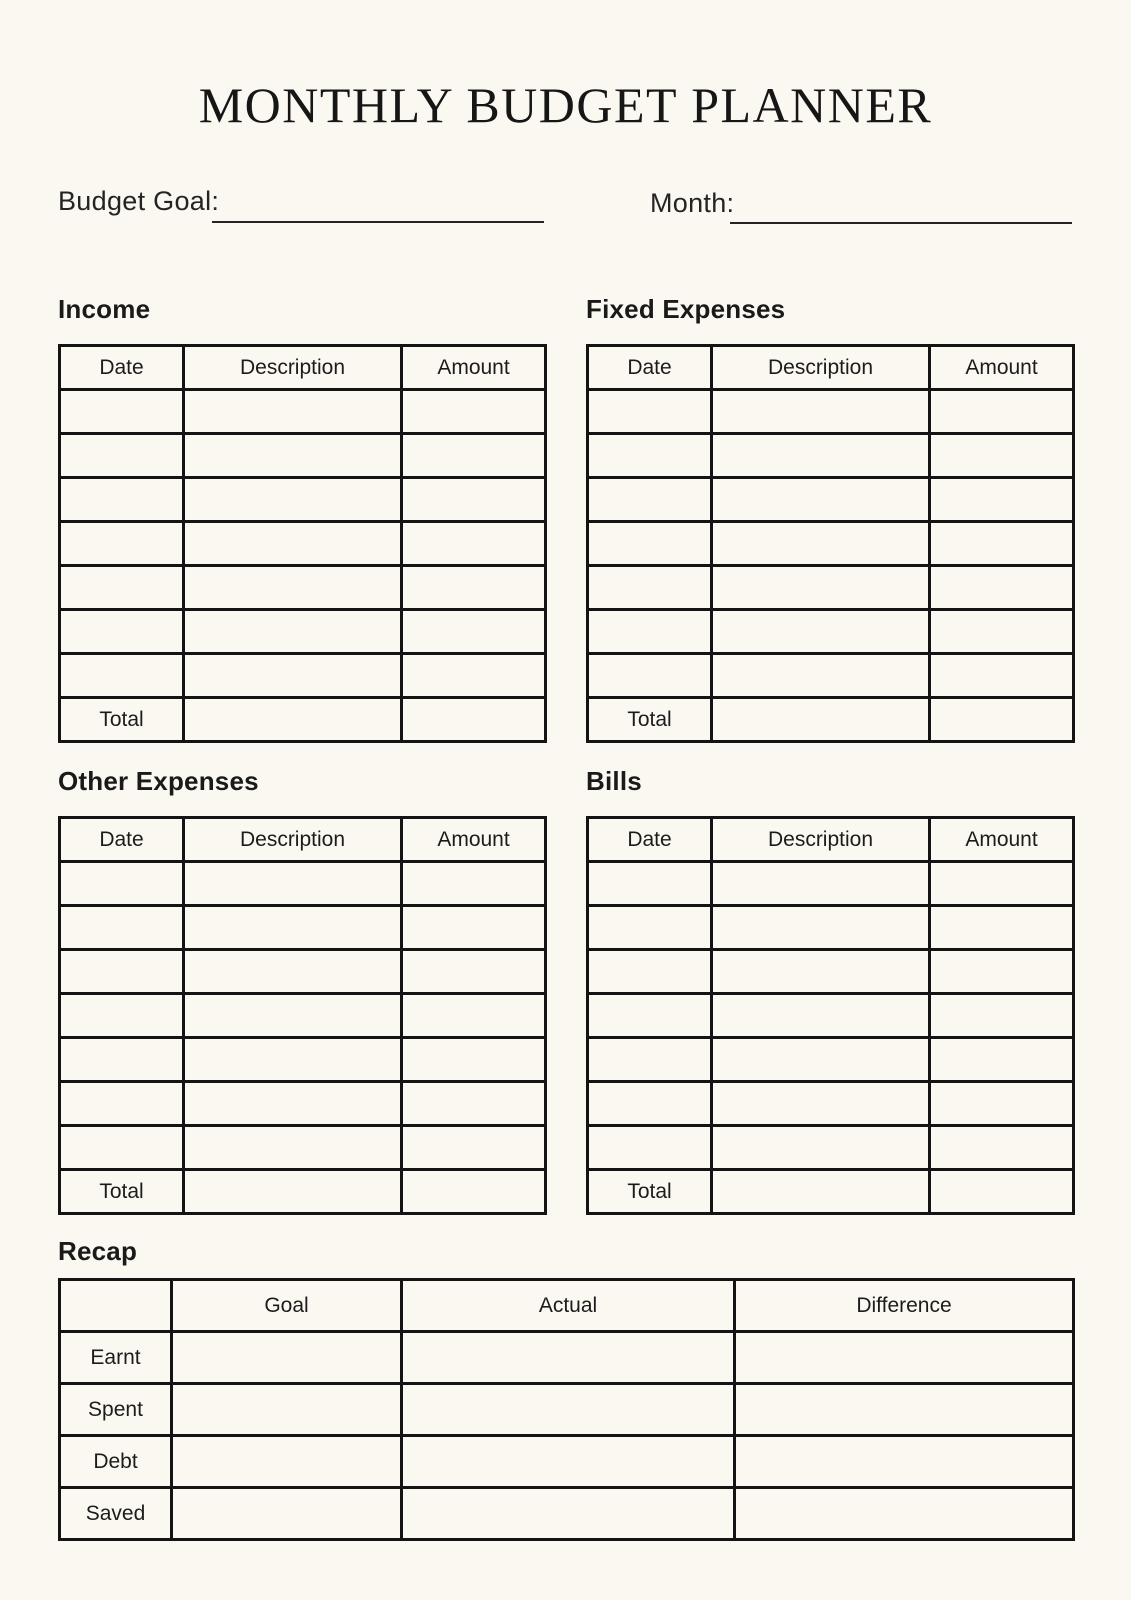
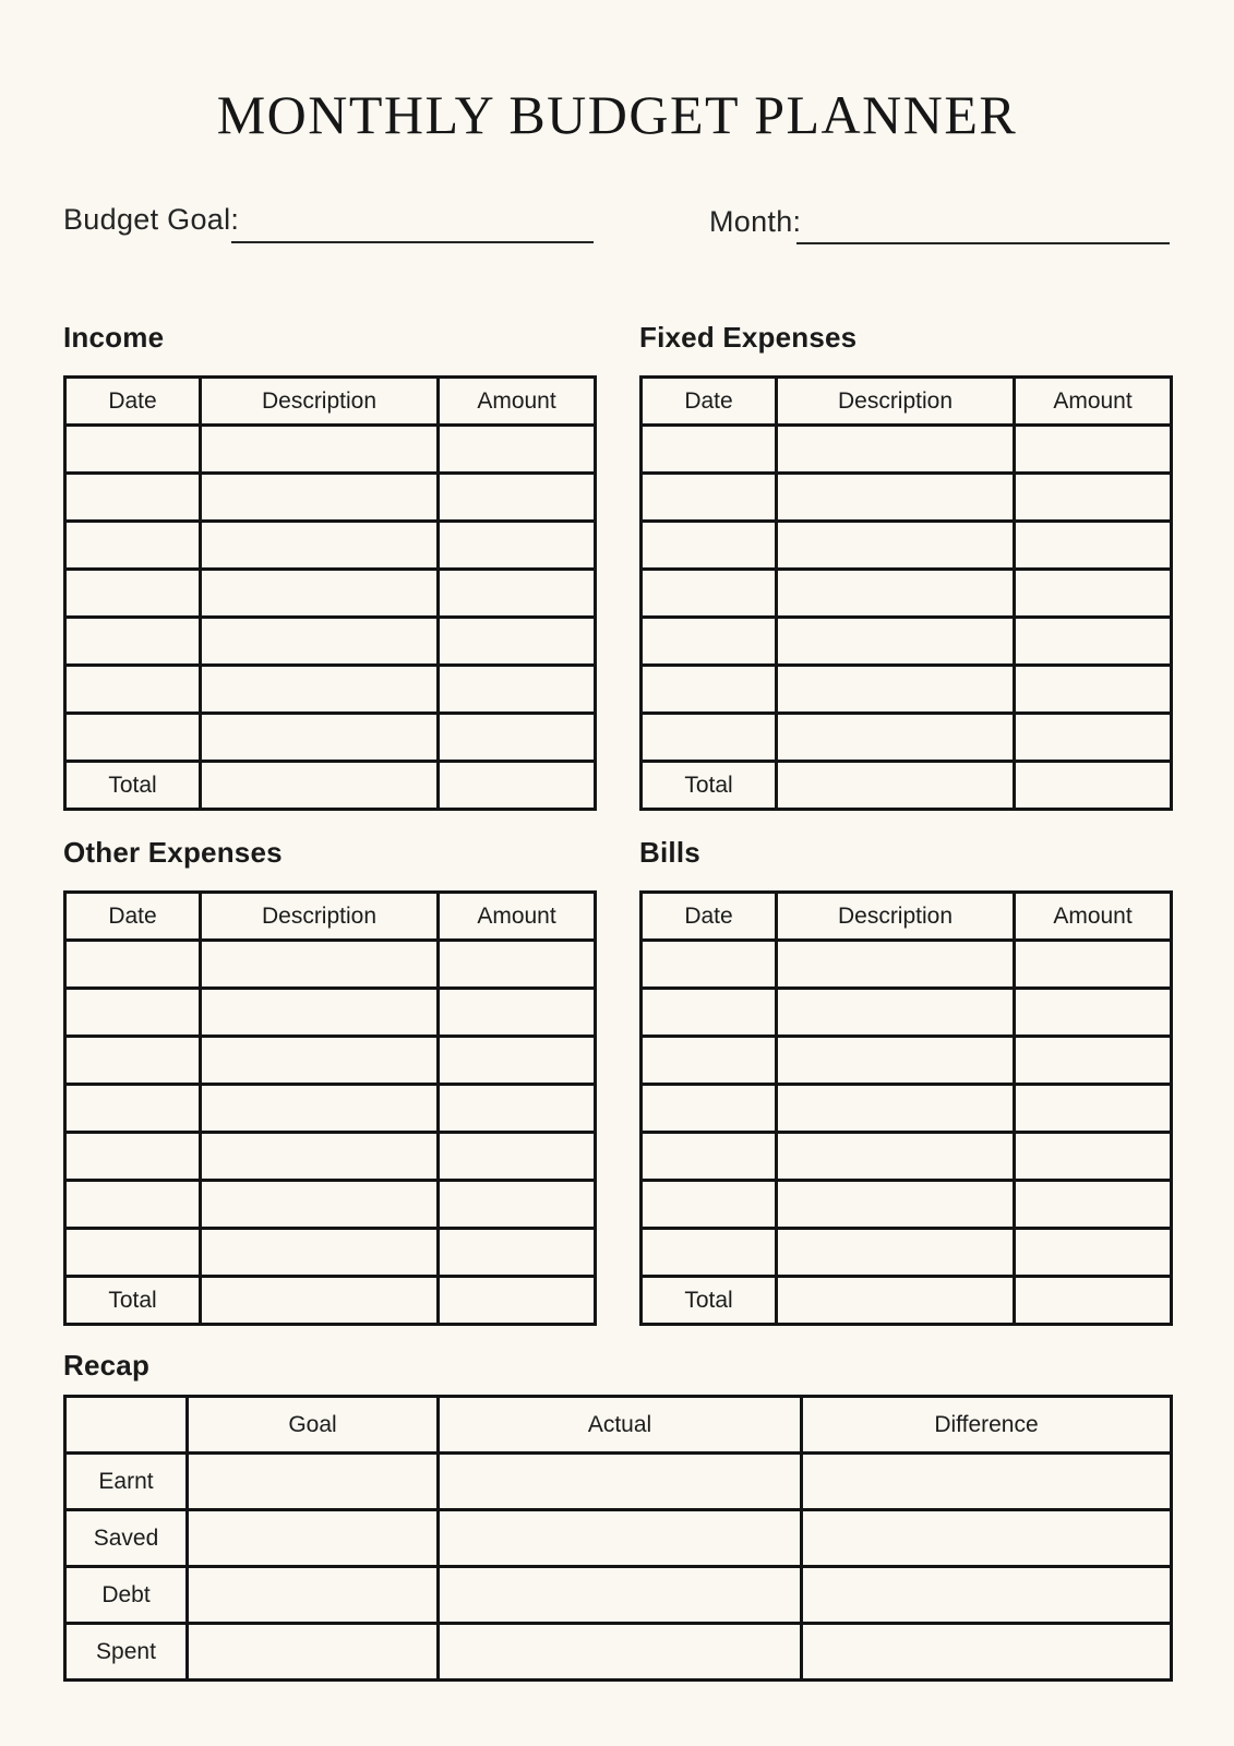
  MONTHLY BUDGET PLANNER
  Budget Goal:
  Month:
  Income
  Date	Description	Amount
  Total
  Fixed Expenses
  Date	Description	Amount
  Total
  Other Expenses
  Date	Description	Amount
  Total
  Bills
  Date	Description	Amount
  Total
  Recap
  	Goal	Actual	Difference
  Earnt
- Spent
+ Saved
  Debt
- Saved
+ Spent
